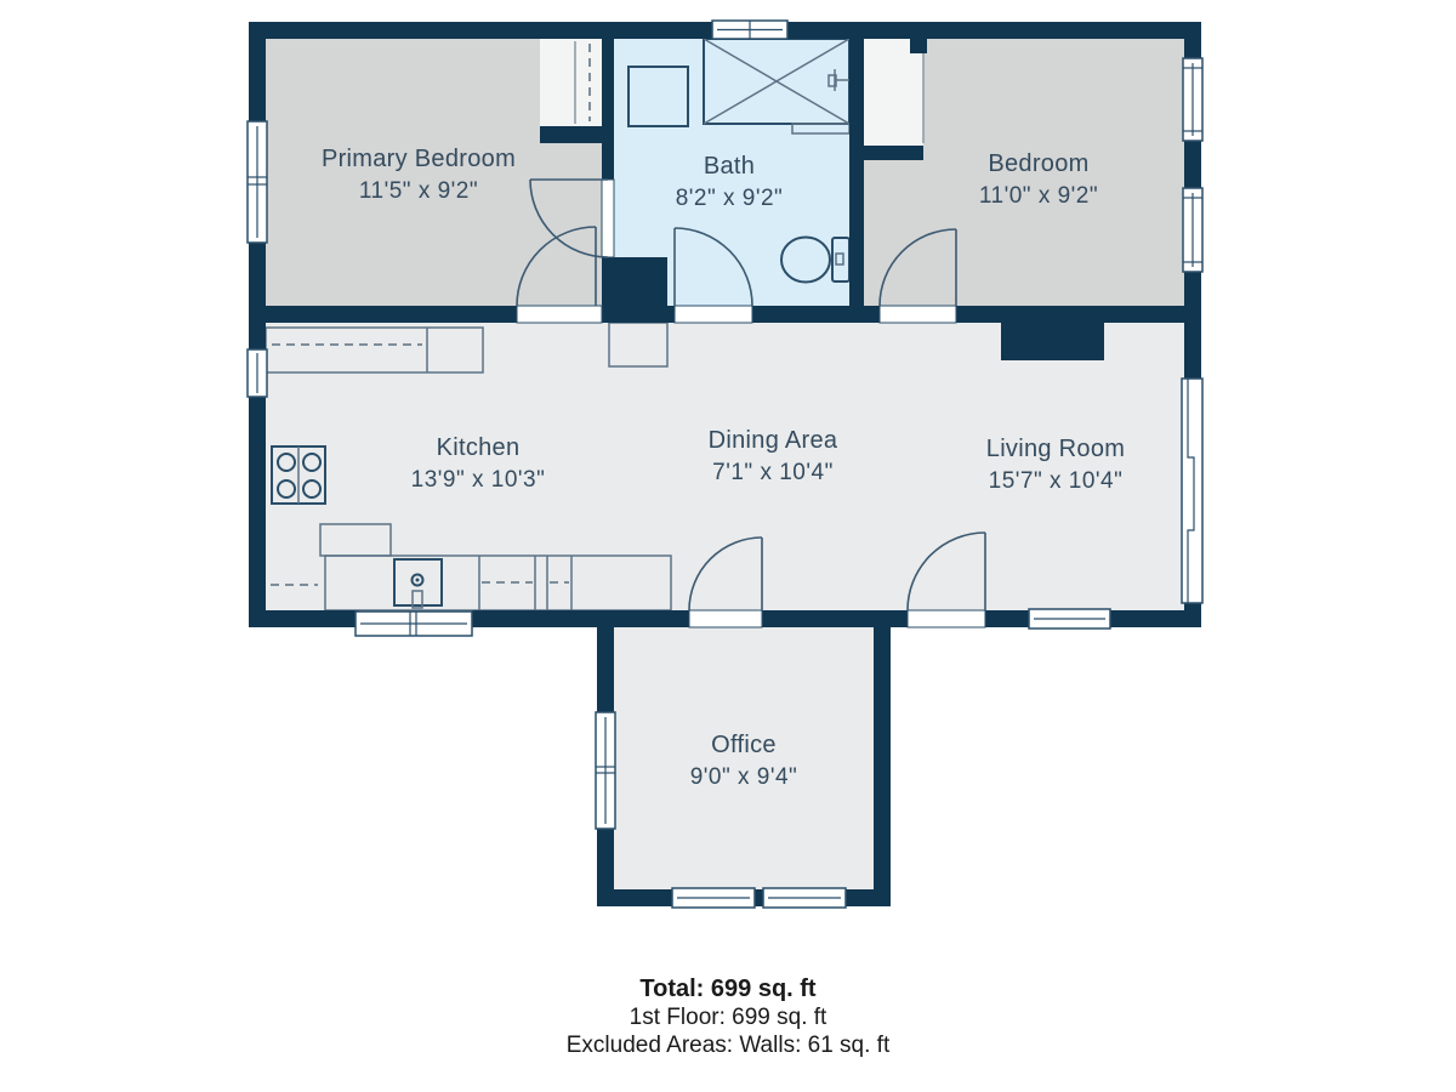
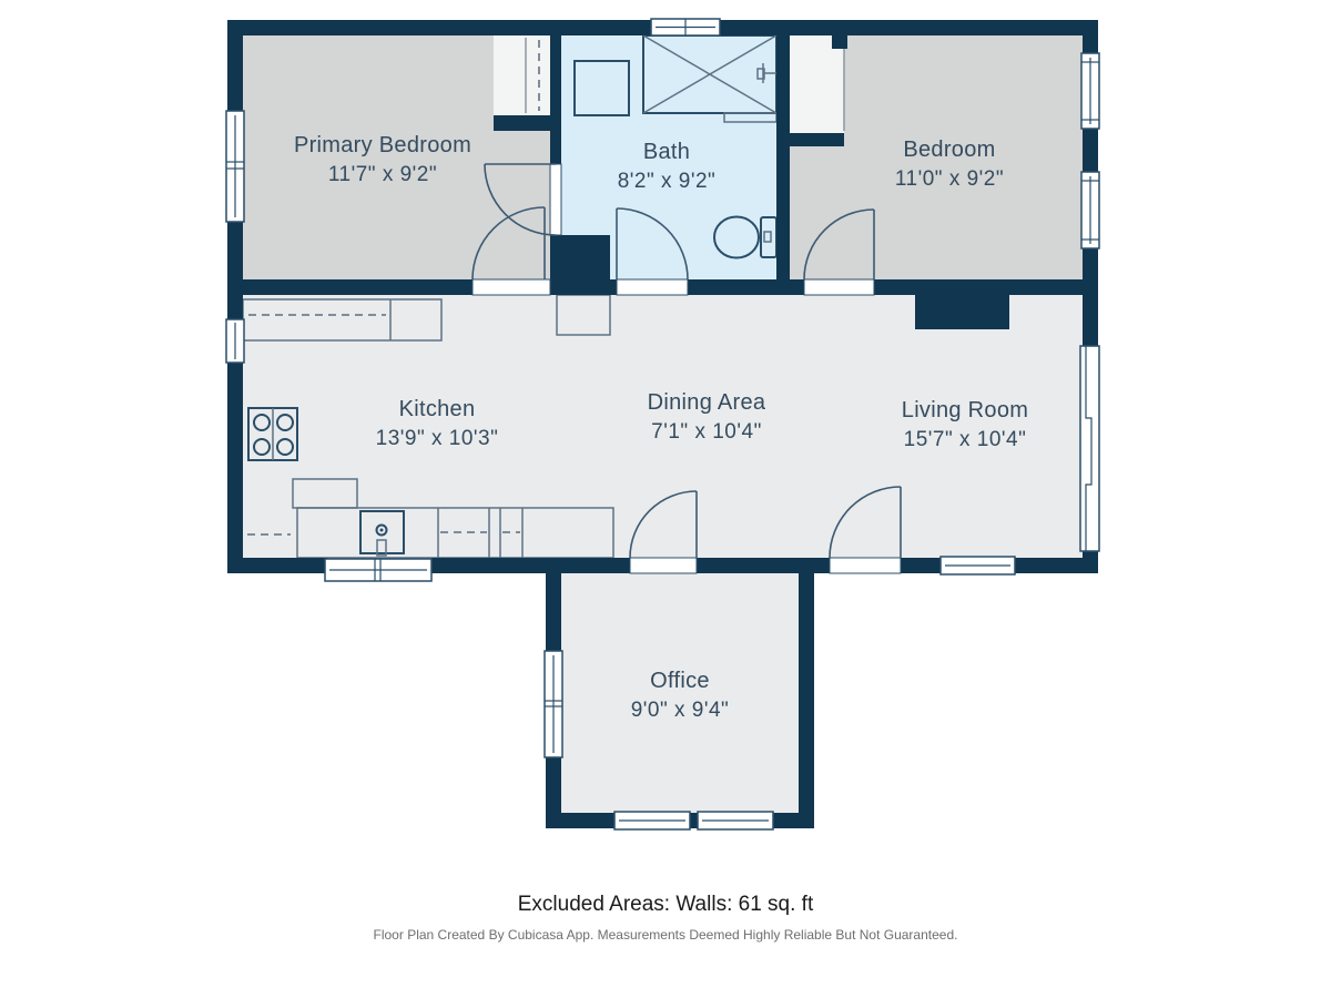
  Primary Bedroom
- 11'5" x 9'2"
+ 11'7" x 9'2"
  Bath
  8'2" x 9'2"
  Bedroom
  11'0" x 9'2"
  Kitchen
  13'9" x 10'3"
  Dining Area
  7'1" x 10'4"
  Living Room
  15'7" x 10'4"
  Office
  9'0" x 9'4"
- Total: 699 sq. ft
- 1st Floor: 699 sq. ft
  Excluded Areas: Walls: 61 sq. ft
+ Floor Plan Created By Cubicasa App. Measurements Deemed Highly Reliable But Not Guaranteed.
